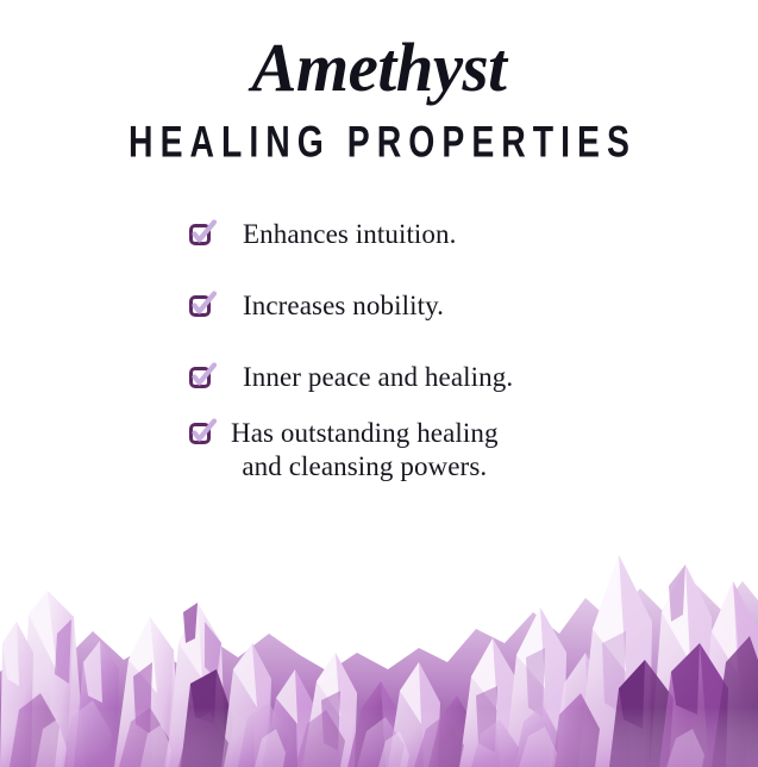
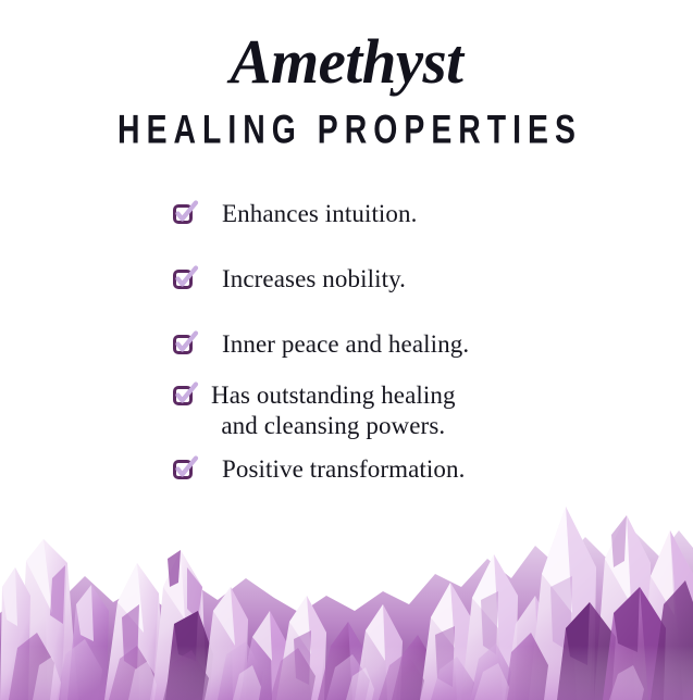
  Amethyst
  HEALING PROPERTIES
  Enhances intuition.
  Increases nobility.
  Inner peace and healing.
  Has outstanding healing
  and cleansing powers.
+ Positive transformation.
